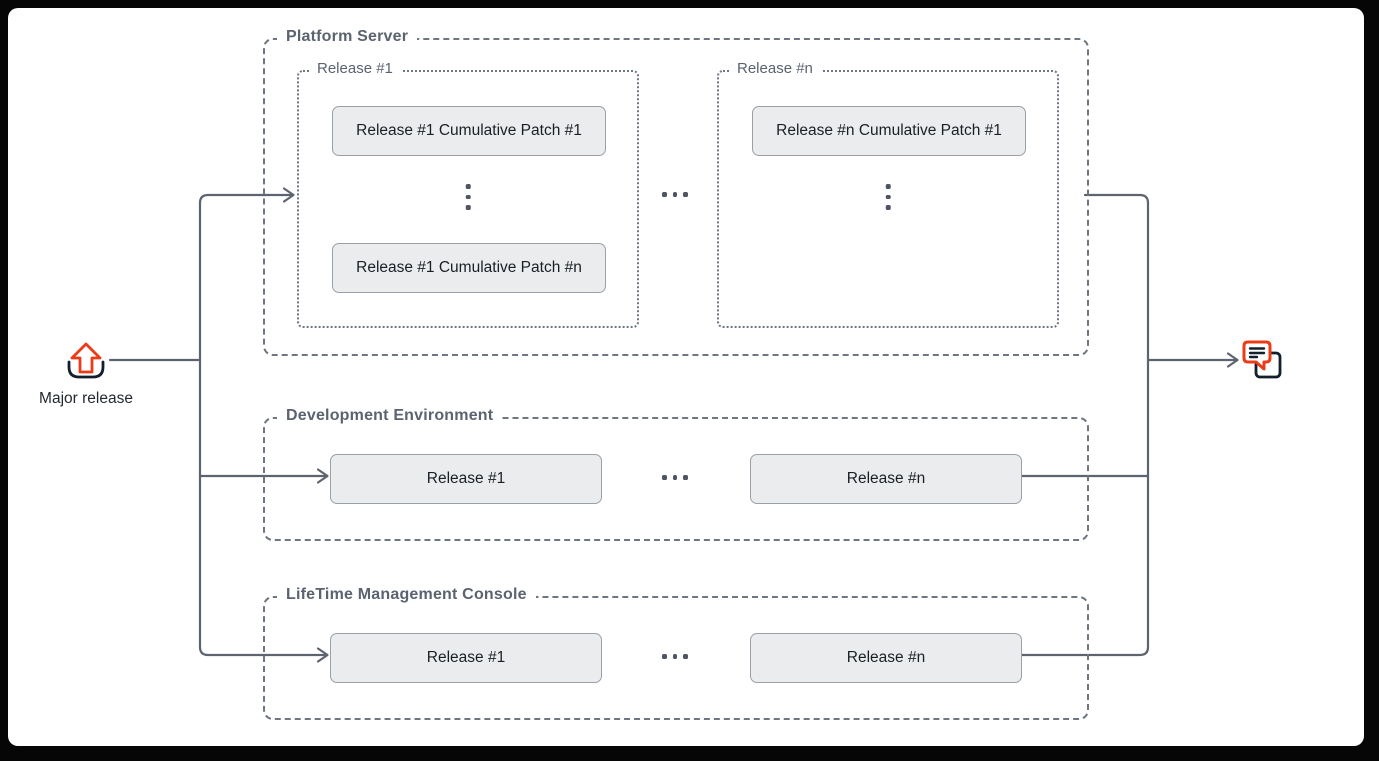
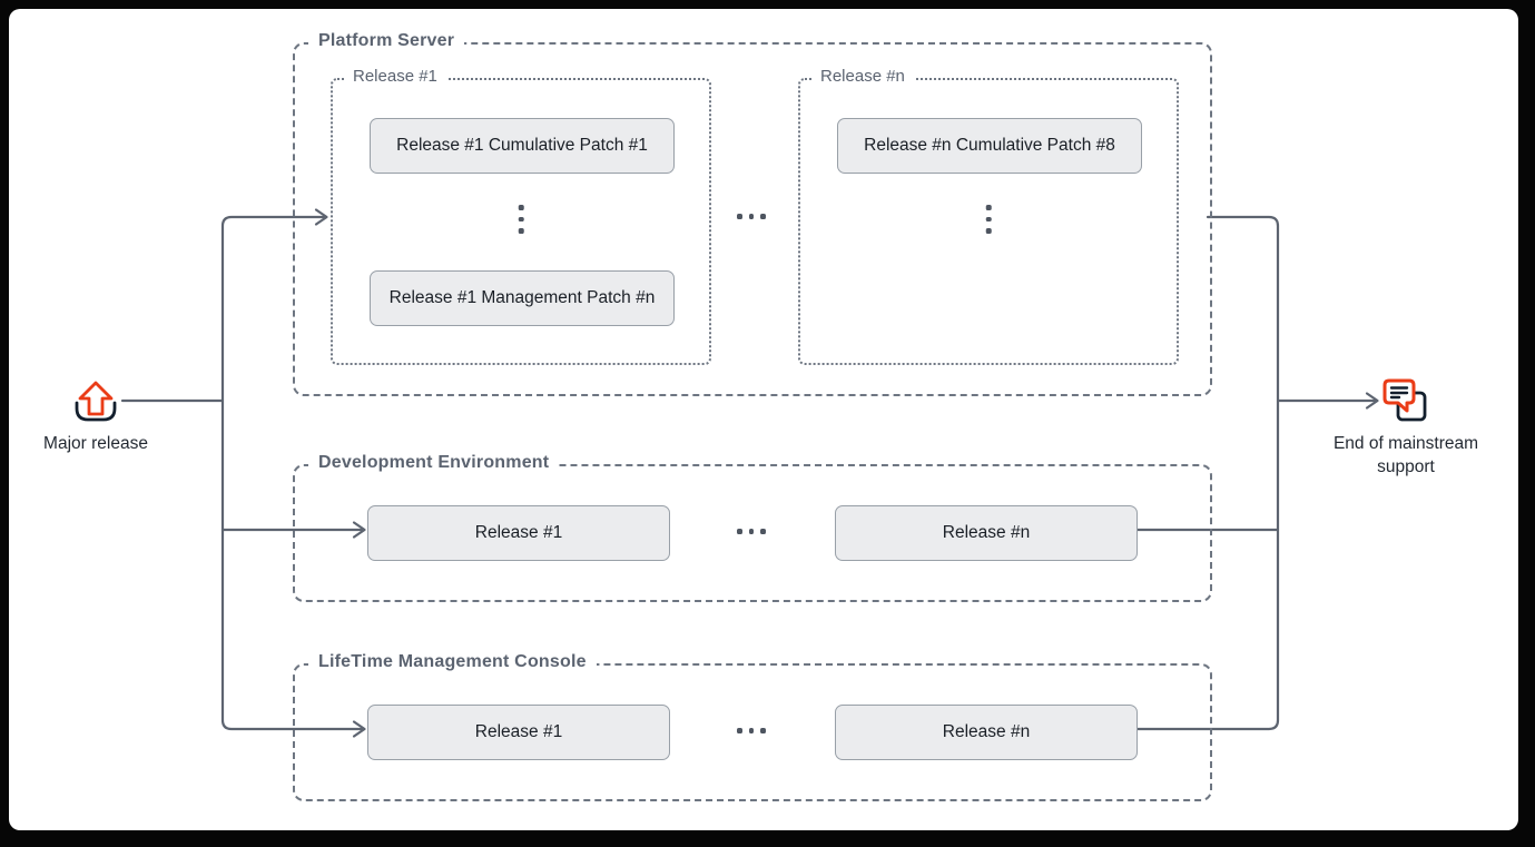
  Platform Server
  Release #1
  Release #1 Cumulative Patch #1
- Release #1 Cumulative Patch #n
+ Release #1 Management Patch #n
  Release #n
- Release #n Cumulative Patch #1
+ Release #n Cumulative Patch #8
  Development Environment
  Release #1
  Release #n
  LifeTime Management Console
  Release #1
  Release #n
  Major release
+ End of mainstream
+ support
